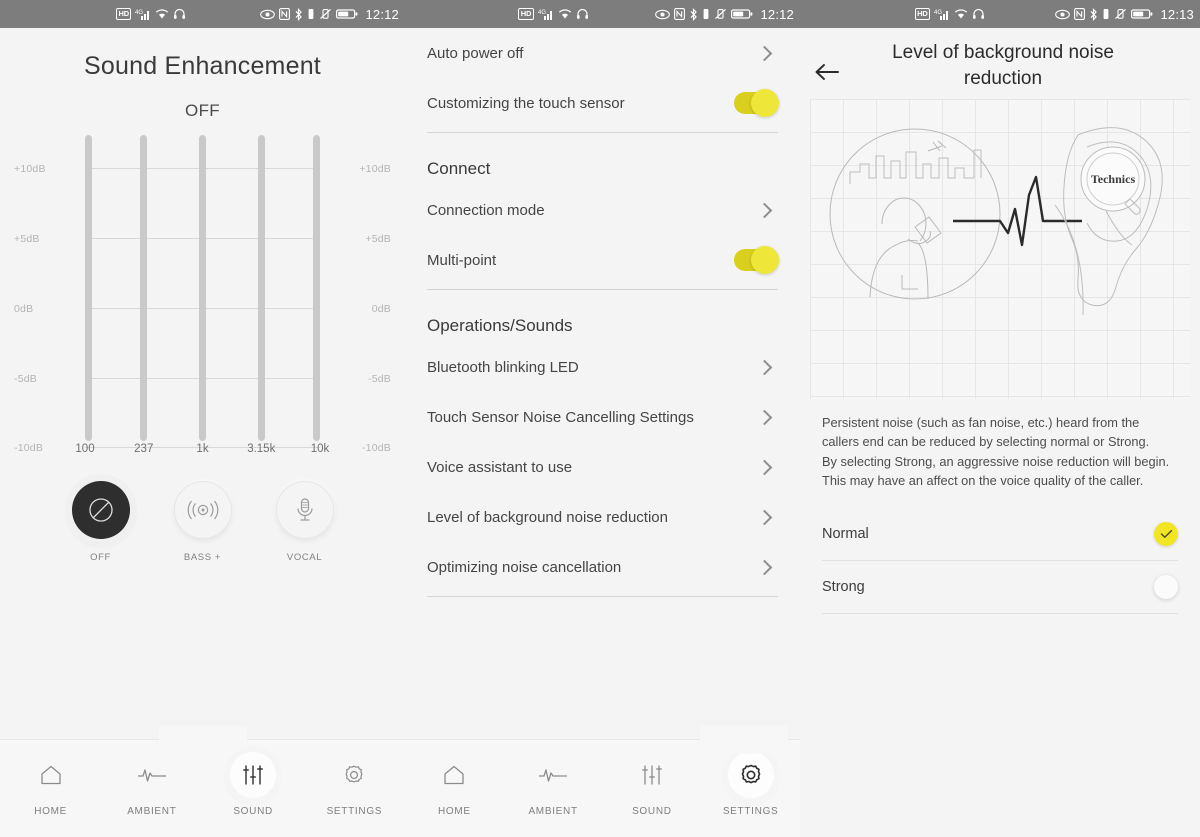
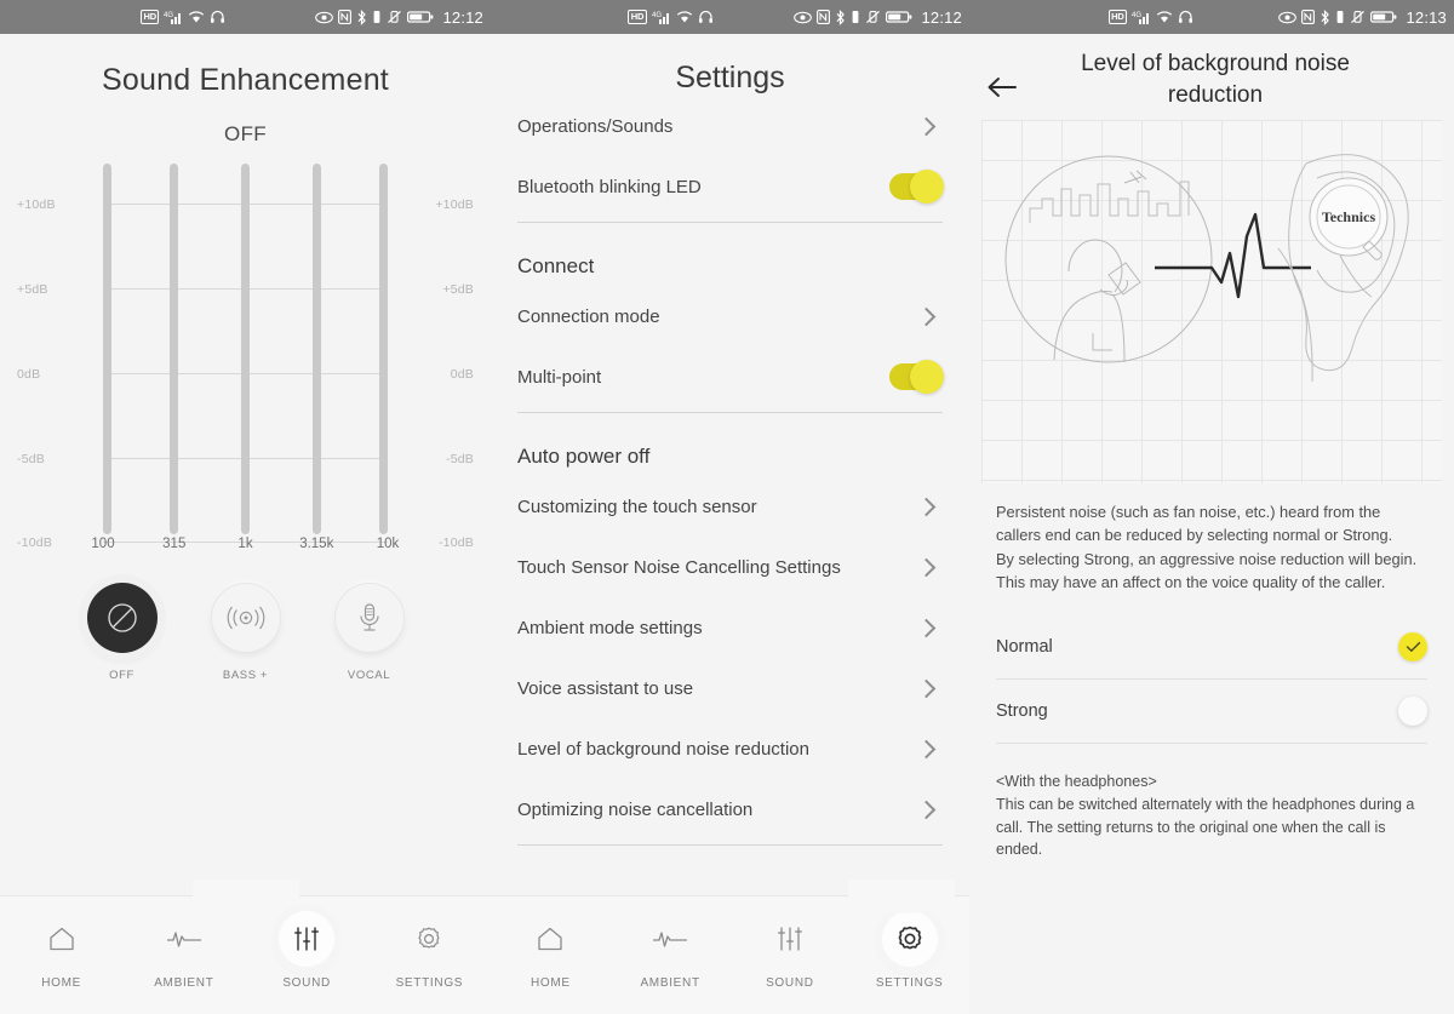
  HD
  12:12
  Sound Enhancement
  OFF
  +10dB
  +5dB
  0dB
  -5dB
  -10dB
  +10dB
  +5dB
  0dB
  -5dB
  -10dB
  100
- 237
+ 315
  1k
  3.15k
  10k
  OFF
  BASS +
  VOCAL
  HOME
  AMBIENT
  SOUND
  SETTINGS
  HD
  12:12
+ Settings
- Auto power off
+ Operations/Sounds
- Customizing the touch sensor
+ Bluetooth blinking LED
  Connect
  Connection mode
  Multi-point
- Operations/Sounds
+ Auto power off
- Bluetooth blinking LED
+ Customizing the touch sensor
  Touch Sensor Noise Cancelling Settings
+ Ambient mode settings
  Voice assistant to use
  Level of background noise reduction
  Optimizing noise cancellation
  HOME
  AMBIENT
  SOUND
  SETTINGS
  HD
  12:13
  Level of background noise reduction
  Technics
  Persistent noise (such as fan noise, etc.) heard from the callers end can be reduced by selecting normal or Strong.
  By selecting Strong, an aggressive noise reduction will begin. This may have an affect on the voice quality of the caller.
  Normal
  Strong
+ <With the headphones>
+ This can be switched alternately with the headphones during a call. The setting returns to the original one when the call is ended.
